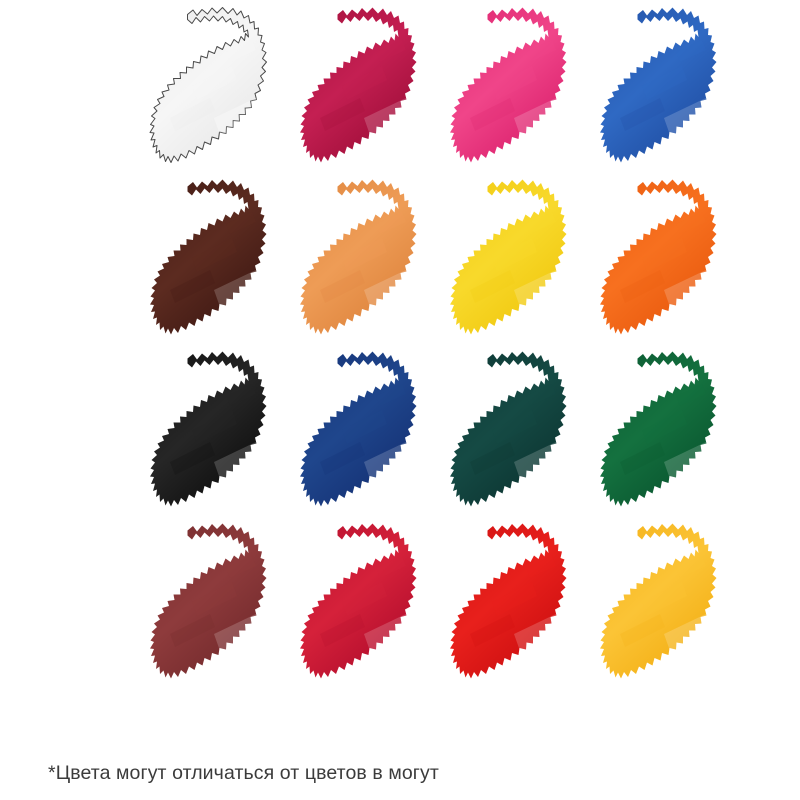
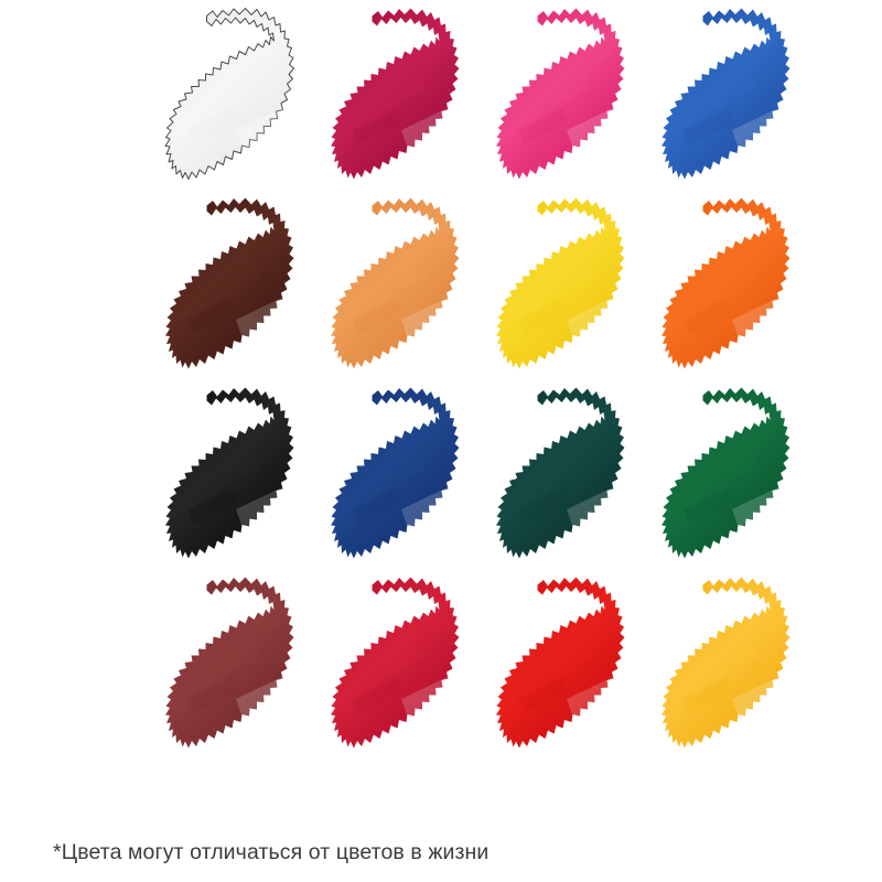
- *Цвета могут отличаться от цветов в могут
+ *Цвета могут отличаться от цветов в жизни
